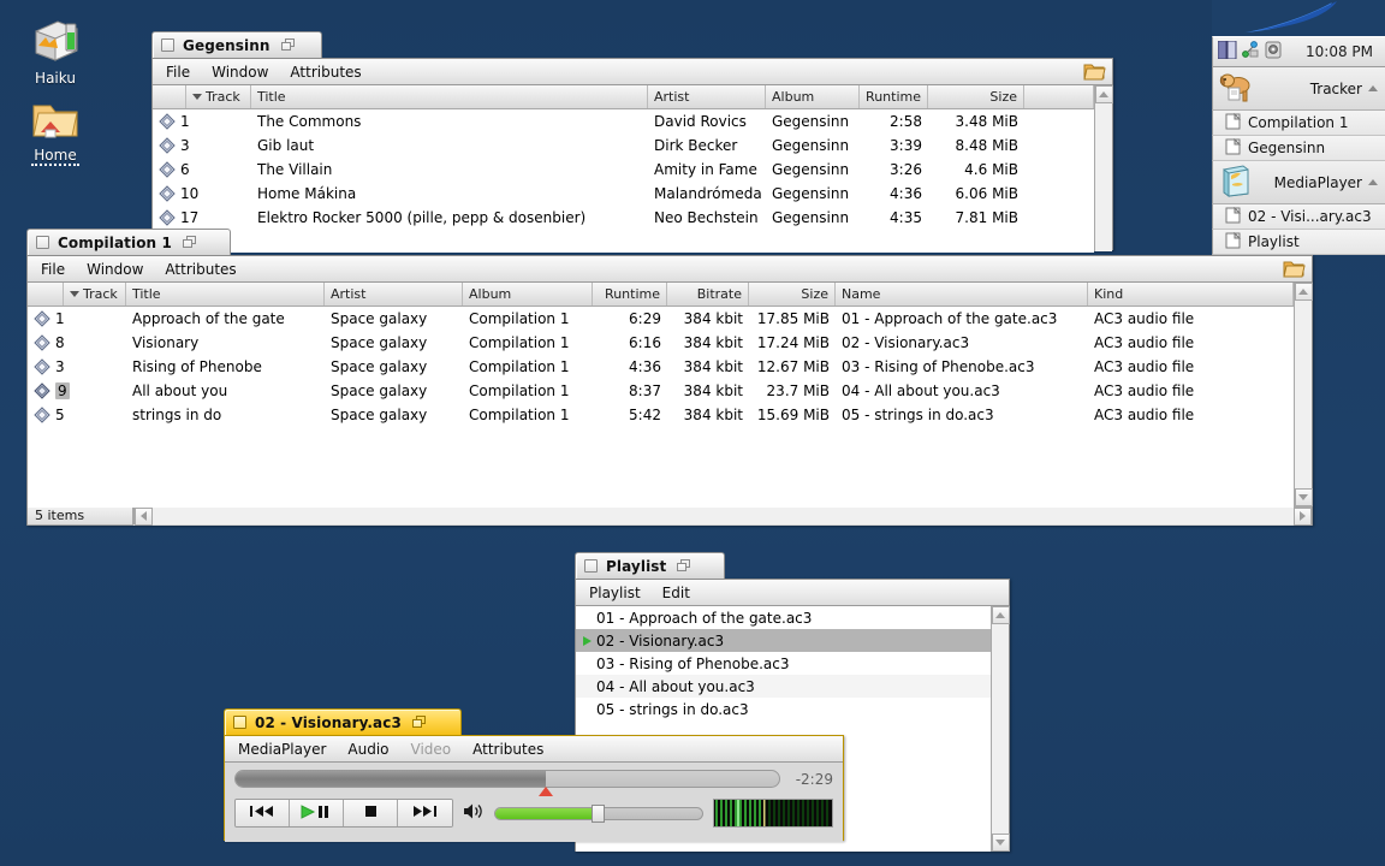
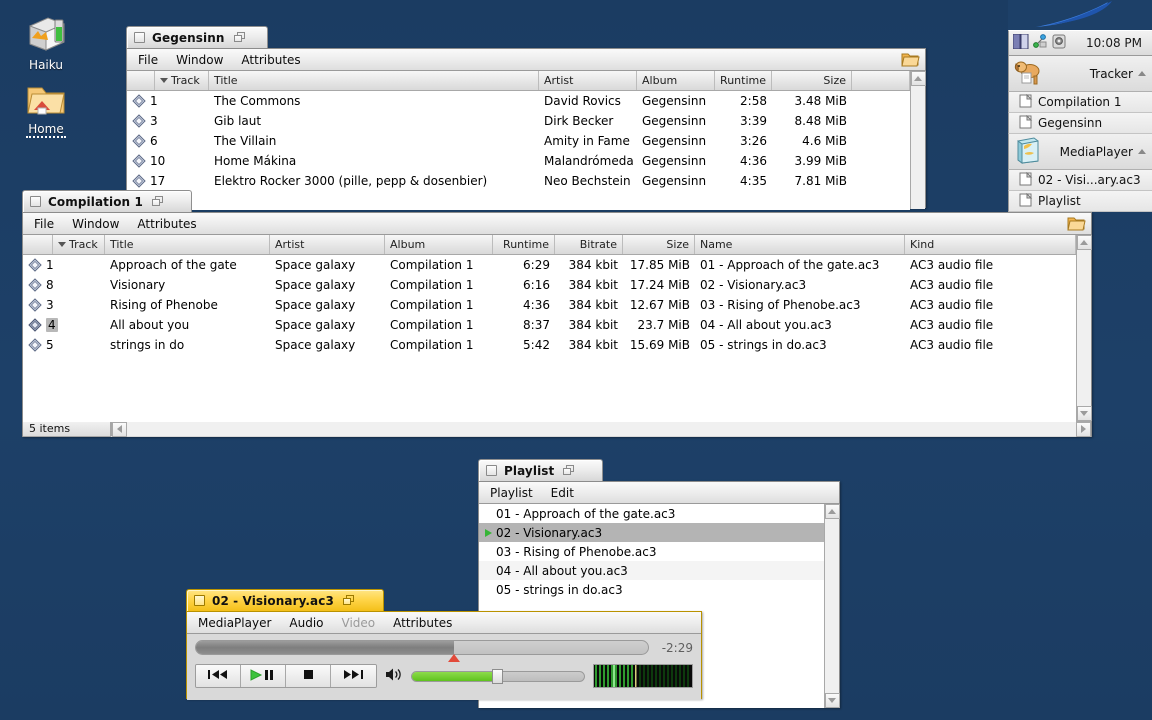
  Haiku
  Home
  Gegensinn
  File
  Window
  Attributes
  Track
  Title
  Artist
  Album
  Runtime
  Size
  1
  The Commons
  David Rovics
  Gegensinn
  2:58
  3.48 MiB
  3
  Gib laut
  Dirk Becker
  Gegensinn
  3:39
  8.48 MiB
  6
  The Villain
  Amity in Fame
  Gegensinn
  3:26
  4.6 MiB
  10
  Home Mákina
  Malandrómeda
  Gegensinn
  4:36
- 6.06 MiB
+ 3.99 MiB
  17
- Elektro Rocker 5000 (pille, pepp & dosenbier)
+ Elektro Rocker 3000 (pille, pepp & dosenbier)
  Neo Bechstein
  Gegensinn
  4:35
  7.81 MiB
  Compilation 1
  File
  Window
  Attributes
  Track
  Title
  Artist
  Album
  Runtime
  Bitrate
  Size
  Name
  Kind
  1
  Approach of the gate
  Space galaxy
  Compilation 1
  6:29
  384 kbit
  17.85 MiB
  01 - Approach of the gate.ac3
  AC3 audio file
  8
  Visionary
  Space galaxy
  Compilation 1
  6:16
  384 kbit
  17.24 MiB
  02 - Visionary.ac3
  AC3 audio file
  3
  Rising of Phenobe
  Space galaxy
  Compilation 1
  4:36
  384 kbit
  12.67 MiB
  03 - Rising of Phenobe.ac3
  AC3 audio file
- 9
+ 4
  All about you
  Space galaxy
  Compilation 1
  8:37
  384 kbit
  23.7 MiB
  04 - All about you.ac3
  AC3 audio file
  5
  strings in do
  Space galaxy
  Compilation 1
  5:42
  384 kbit
  15.69 MiB
  05 - strings in do.ac3
  AC3 audio file
  5 items
  Playlist
  Playlist
  Edit
  01 - Approach of the gate.ac3
  02 - Visionary.ac3
  03 - Rising of Phenobe.ac3
  04 - All about you.ac3
  05 - strings in do.ac3
  02 - Visionary.ac3
  MediaPlayer
  Audio
  Video
  Attributes
  -2:29
  10:08 PM
  Tracker
  Compilation 1
  Gegensinn
  MediaPlayer
  02 - Visi...ary.ac3
  Playlist
